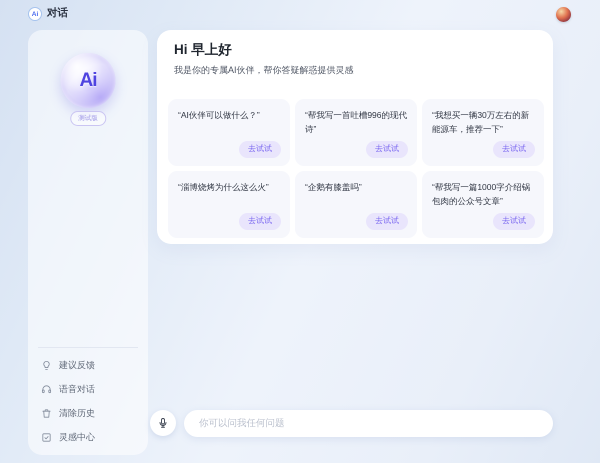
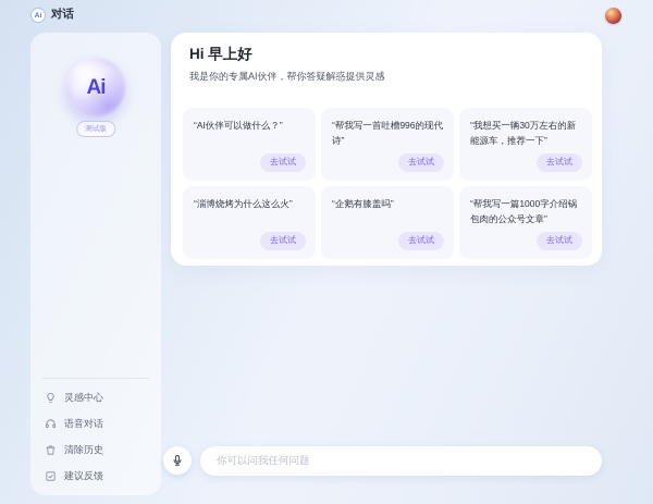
  对话
  Ai
- 建议反馈
+ 灵感中心
  语音对话
  清除历史
- 灵感中心
+ 建议反馈
  Hi 早上好
  我是你的专属AI伙伴，帮你答疑解惑提供灵感
  “AI伙伴可以做什么？”
  去试试
  “帮我写一首吐槽996的现代诗”
  去试试
  “我想买一辆30万左右的新能源车，推荐一下”
  去试试
  “淄博烧烤为什么这么火”
  去试试
  “企鹅有膝盖吗”
  去试试
  “帮我写一篇1000字介绍锅包肉的公众号文章”
  去试试
  你可以问我任何问题
